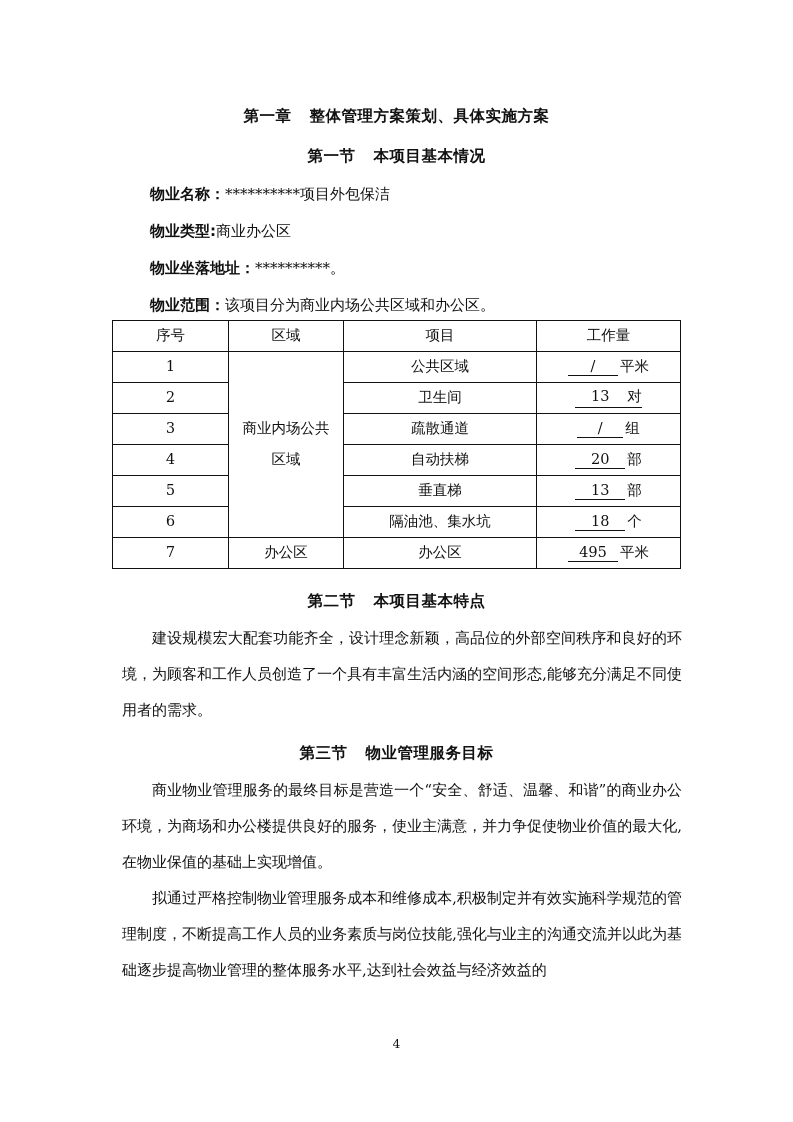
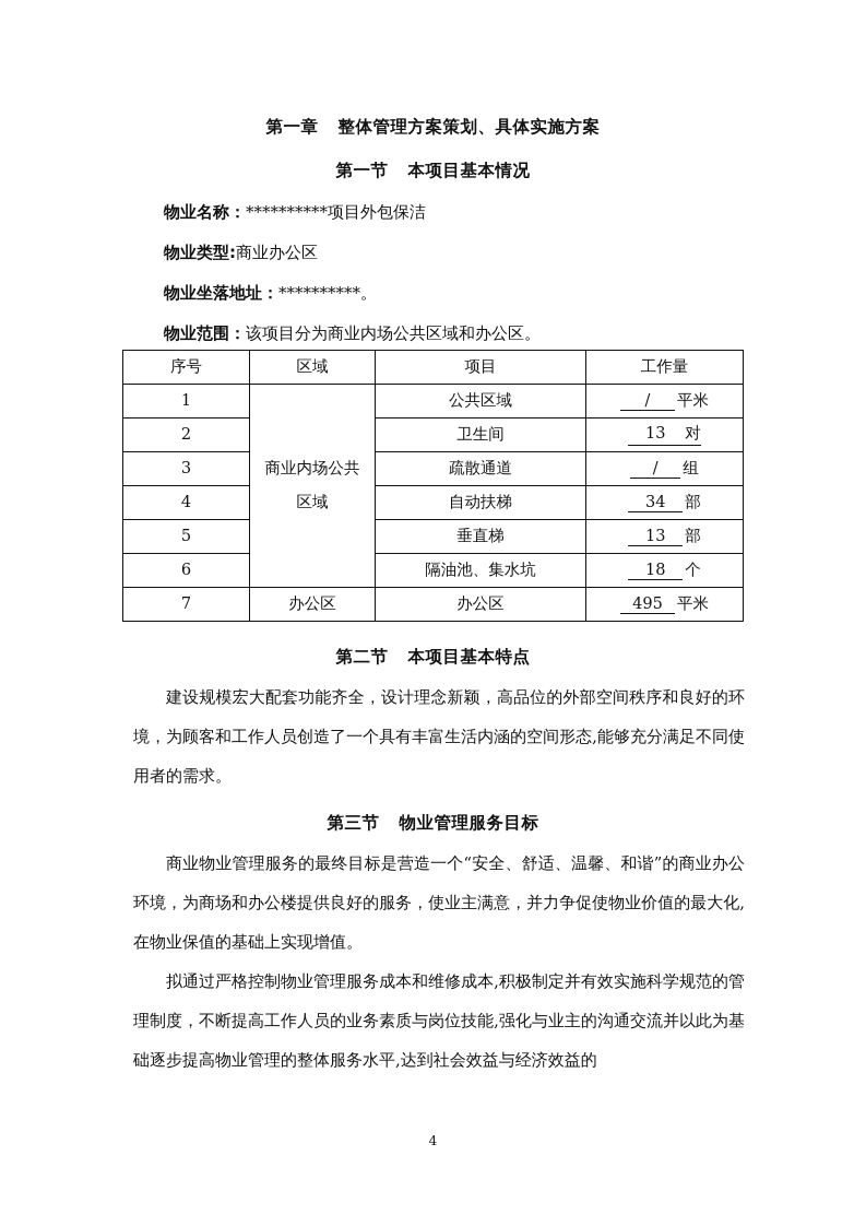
  第一章 整体管理方案策划、具体实施方案
  第一节 本项目基本情况
  物业名称：**********项目外包保洁
  物业类型:商业办公区
  物业坐落地址：**********。
  物业范围：该项目分为商业内场公共区域和办公区。
  序号	区域	项目	工作量
  1	商业内场公共 区域	公共区域	/ 平米
  2	卫生间	13 对
  3	疏散通道	/ 组
- 4	自动扶梯	20 部
+ 4	自动扶梯	34 部
  5	垂直梯	13 部
  6	隔油池、集水坑	18 个
  7	办公区	办公区	495 平米
  第二节 本项目基本特点
  建设规模宏大配套功能齐全，设计理念新颖，高品位的外部空间秩序和良好的环境，为顾客和工作人员创造了一个具有丰富生活内涵的空间形态,能够充分满足不同使用者的需求。
  第三节 物业管理服务目标
  商业物业管理服务的最终目标是营造一个“安全、舒适、温馨、和谐”的商业办公环境，为商场和办公楼提供良好的服务，使业主满意，并力争促使物业价值的最大化,在物业保值的基础上实现增值。
  拟通过严格控制物业管理服务成本和维修成本,积极制定并有效实施科学规范的管理制度，不断提高工作人员的业务素质与岗位技能,强化与业主的沟通交流并以此为基础逐步提高物业管理的整体服务水平,达到社会效益与经济效益的
  4
